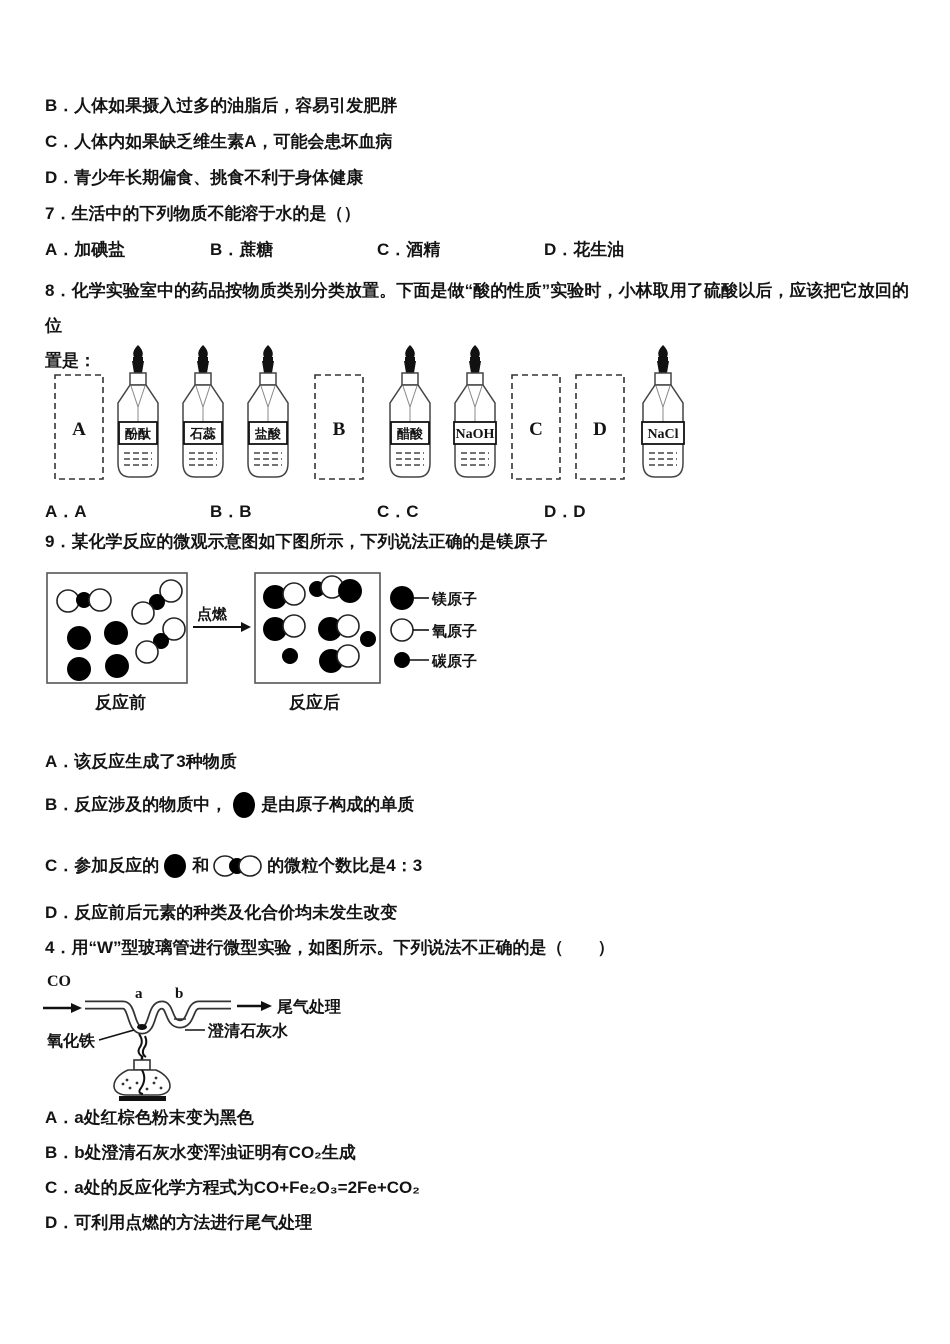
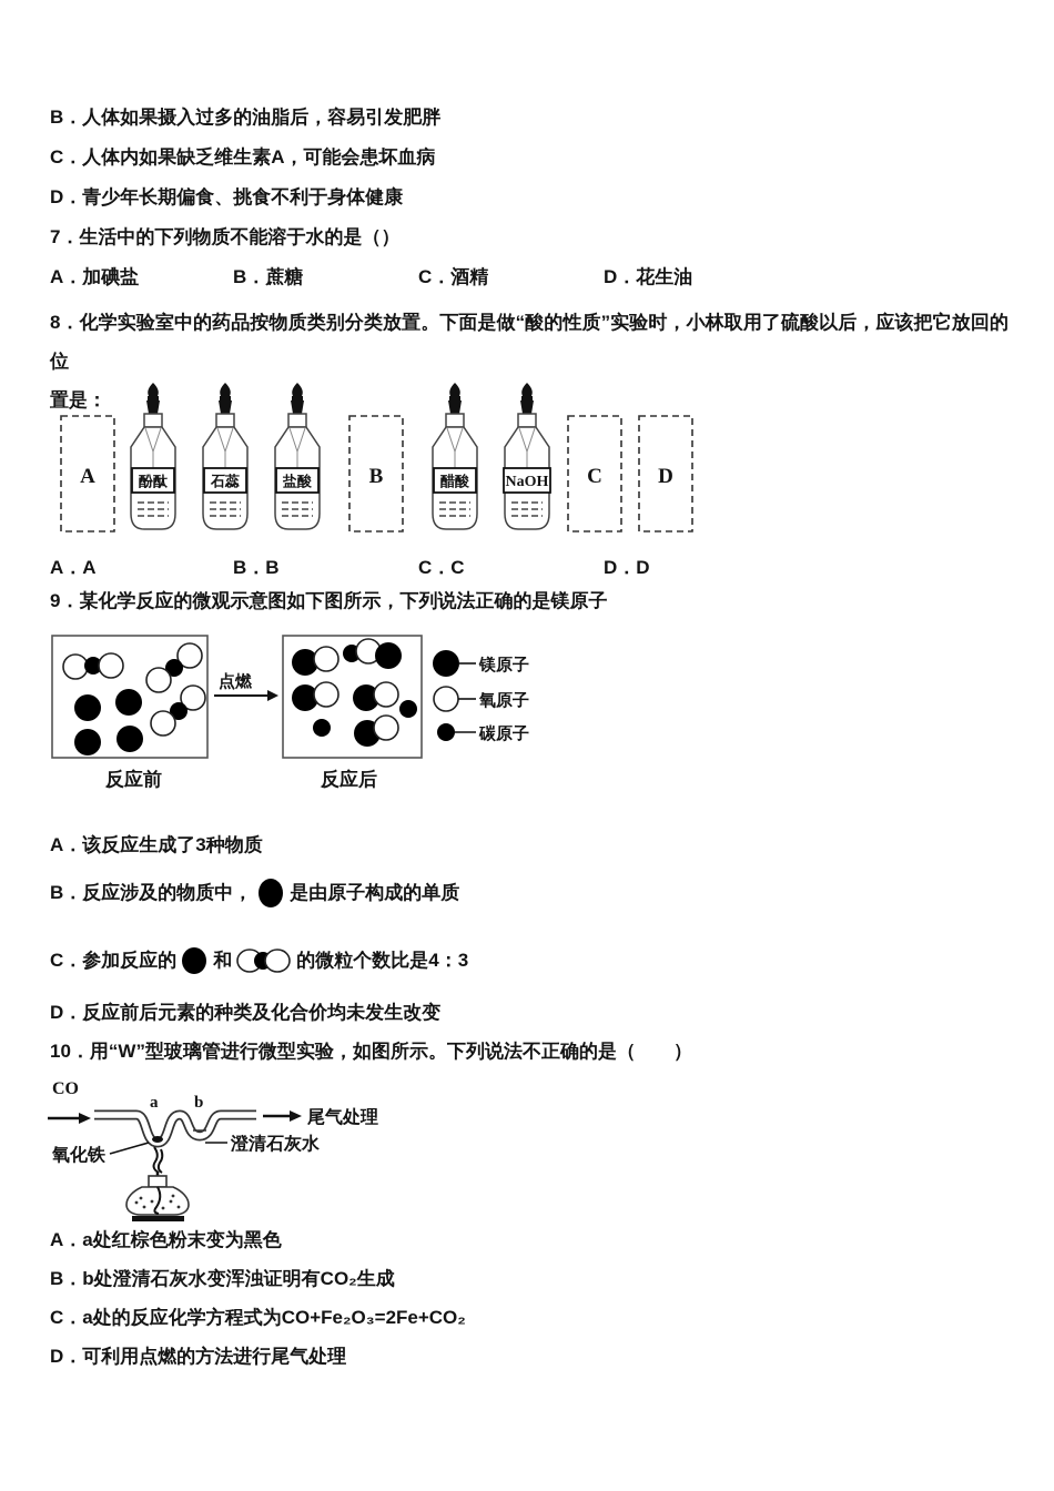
  B．人体如果摄入过多的油脂后，容易引发肥胖
  C．人体内如果缺乏维生素A，可能会患坏血病
  D．青少年长期偏食、挑食不利于身体健康
  7．生活中的下列物质不能溶于水的是（）
  A．加碘盐
  B．蔗糖
  C．酒精
  D．花生油
  8．化学实验室中的药品按物质类别分类放置。下面是做“酸的性质”实验时，小林取用了硫酸以后，应该把它放回的位
  置是：
  A
  B
  C
  D
  酚酞
  石蕊
  盐酸
  醋酸
  NaOH
- NaCl
  A．A
  B．B
  C．C
  D．D
  9．某化学反应的微观示意图如下图所示，下列说法正确的是镁原子
  点燃
  镁原子
  氧原子
  碳原子
  反应前
  反应后
  A．该反应生成了3种物质
  B．反应涉及的物质中，
  是由原子构成的单质
  C．参加反应的
  和
  的微粒个数比是4：3
  D．反应前后元素的种类及化合价均未发生改变
- 4．用“W”型玻璃管进行微型实验，如图所示。下列说法不正确的是（ ）
+ 10．用“W”型玻璃管进行微型实验，如图所示。下列说法不正确的是（ ）
  CO
  a
  b
  尾气处理
  氧化铁
  澄清石灰水
  A．a处红棕色粉末变为黑色
  B．b处澄清石灰水变浑浊证明有CO₂生成
  C．a处的反应化学方程式为CO+Fe₂O₃=2Fe+CO₂
  D．可利用点燃的方法进行尾气处理
